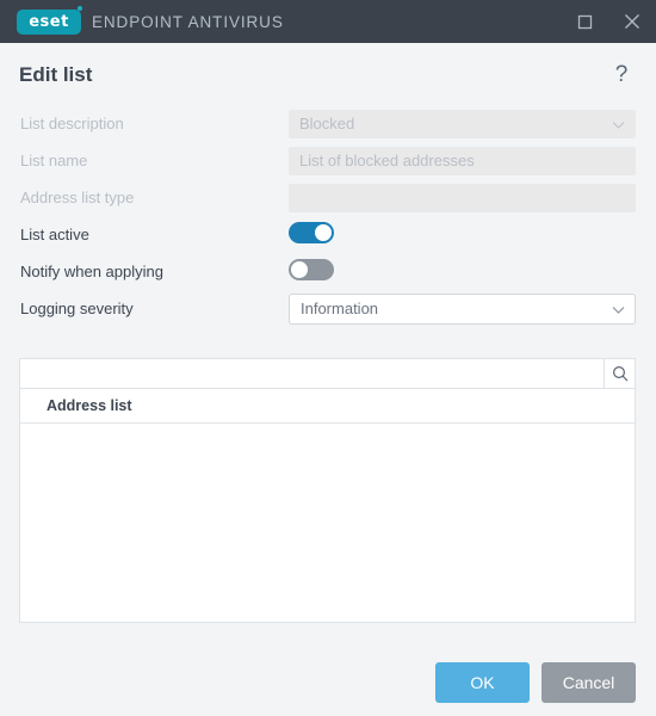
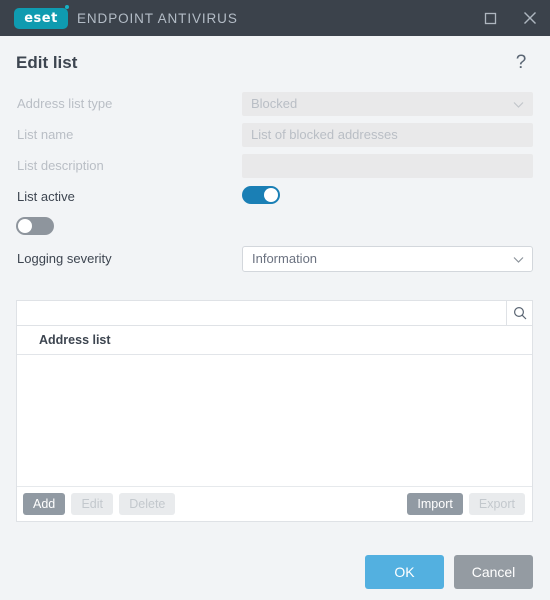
  eset
  ENDPOINT ANTIVIRUS
  Edit list
  ?
- List description
+ Address list type
  Blocked
  List name
  List of blocked addresses
- Address list type
+ List description
  List active
- Notify when applying
  Logging severity
  Information
  Address list
+ Add
+ Edit
+ Delete
+ Import
+ Export
  OK
  Cancel
